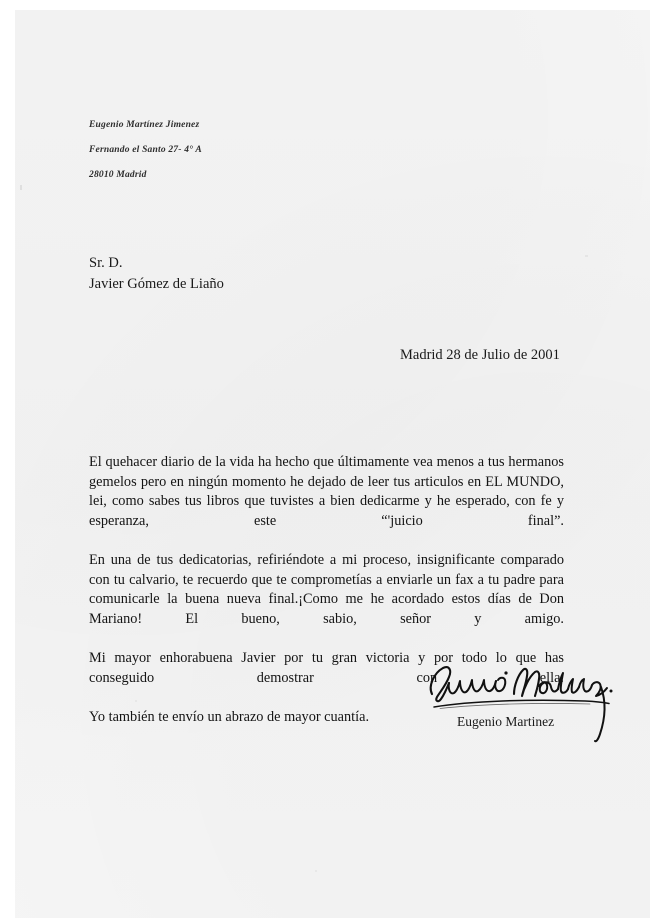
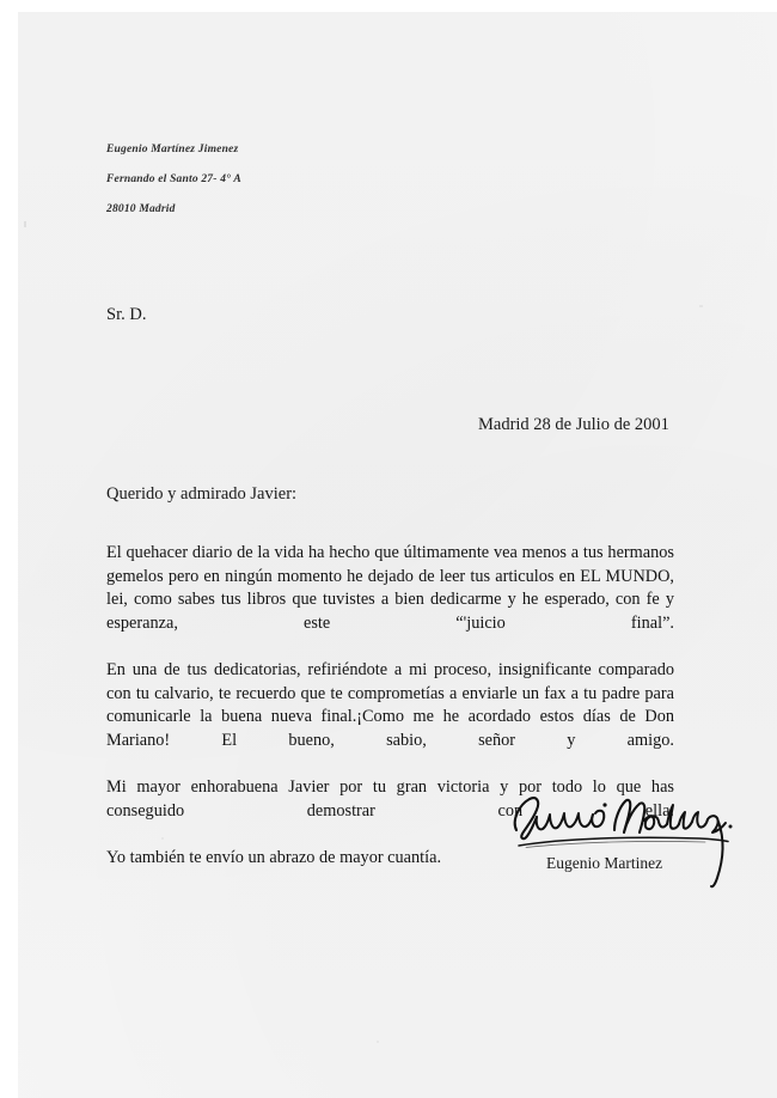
  Eugenio Martínez Jimenez
  Fernando el Santo 27- 4° A
  28010 Madrid
  Sr. D.
- Javier Gómez de Liaño
  Madrid 28 de Julio de 2001
+ Querido y admirado Javier:
  El quehacer diario de la vida ha hecho que últimamente vea menos a tus hermanos gemelos pero en ningún momento he dejado de leer tus articulos en EL MUNDO, lei, como sabes tus libros que tuvistes a bien dedicarme y he esperado, con fe y esperanza, este “'juicio final”.
  En una de tus dedicatorias, refiriéndote a mi proceso, insignificante comparado con tu calvario, te recuerdo que te comprometías a enviarle un fax a tu padre para comunicarle la buena nueva final.¡Como me he acordado estos días de Don Mariano! El bueno, sabio, señor y amigo.
  Mi mayor enhorabuena Javier por tu gran victoria y por todo lo que has conseguido demostrar co ella
  Yo también te envío un abrazo de mayor cuantía.
  Eugenio Martinez
